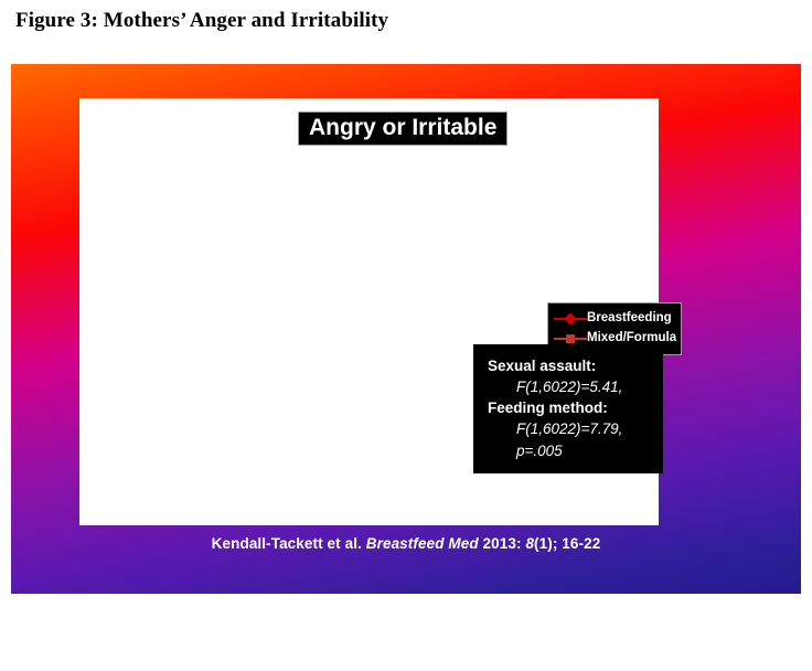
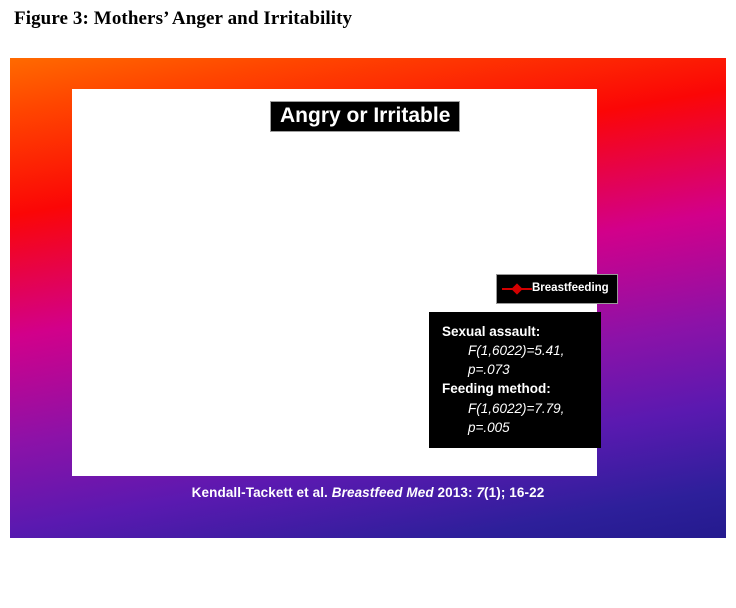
  Figure 3: Mothers’ Anger and Irritability
  Angry or Irritable
  Breastfeeding
- Mixed/Formula
  Sexual assault:
  F(1,6022)=5.41,
+ p=.073
  Feeding method:
  F(1,6022)=7.79,
  p=.005
- Kendall-Tackett et al. Breastfeed Med 2013: 8(1); 16-22
+ Kendall-Tackett et al. Breastfeed Med 2013: 7(1); 16-22
